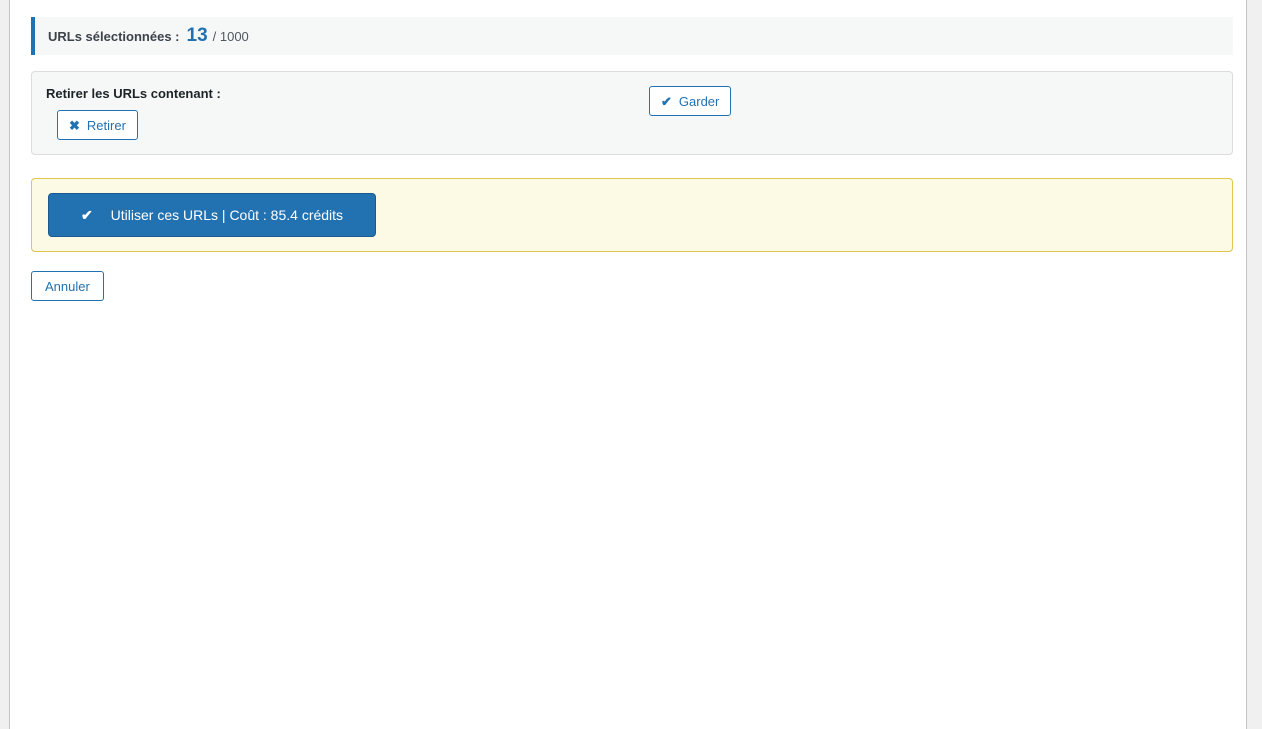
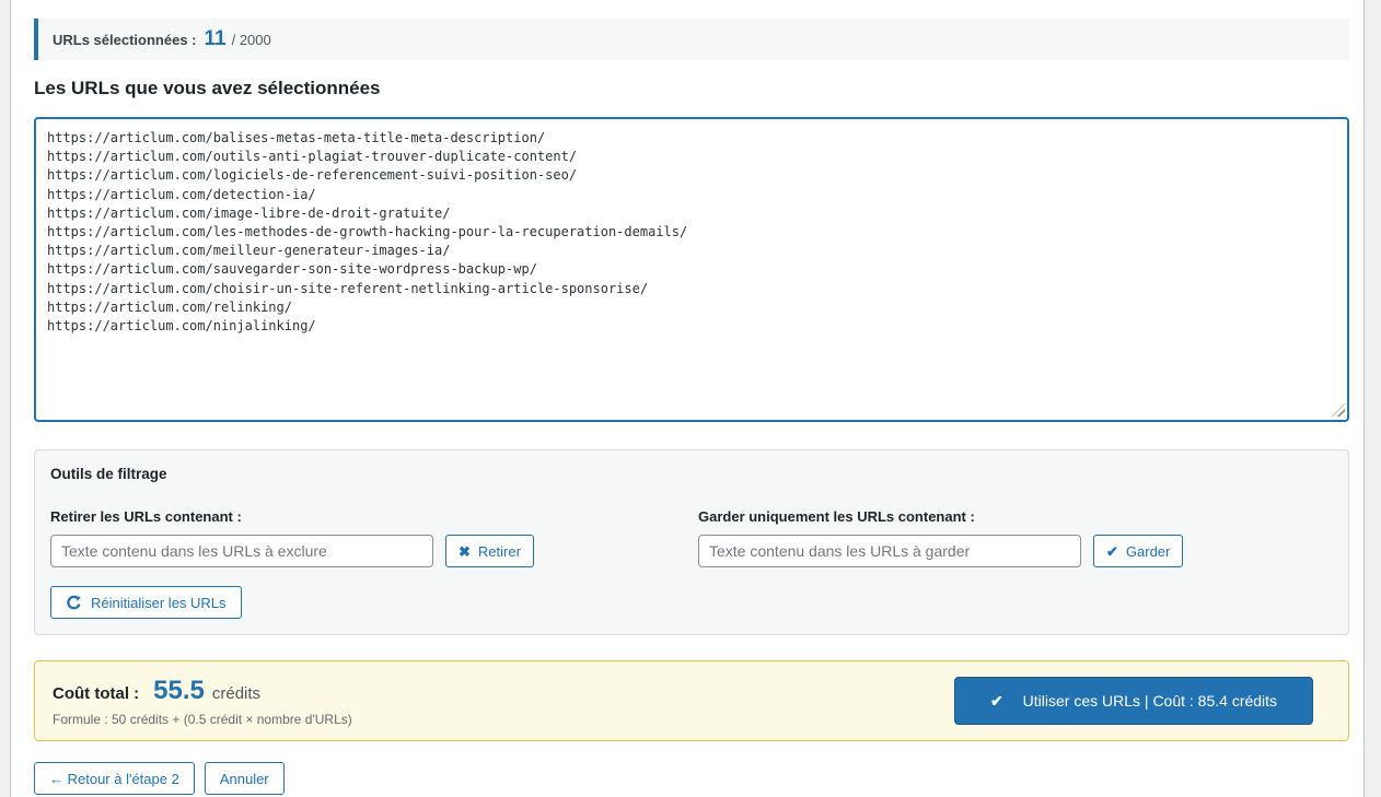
  URLs sélectionnées :
- 13
+ 11
- / 1000
+ / 2000
+ Les URLs que vous avez sélectionnées
+ https://articlum.com/balises-metas-meta-title-meta-description/
+ https://articlum.com/outils-anti-plagiat-trouver-duplicate-content/
+ https://articlum.com/logiciels-de-referencement-suivi-position-seo/
+ https://articlum.com/detection-ia/
+ https://articlum.com/image-libre-de-droit-gratuite/
+ https://articlum.com/les-methodes-de-growth-hacking-pour-la-recuperation-demails/
+ https://articlum.com/meilleur-generateur-images-ia/
+ https://articlum.com/sauvegarder-son-site-wordpress-backup-wp/
+ https://articlum.com/choisir-un-site-referent-netlinking-article-sponsorise/
+ https://articlum.com/relinking/
+ https://articlum.com/ninjalinking/
+ Outils de filtrage
  Retirer les URLs contenant :
+ Texte contenu dans les URLs à exclure
  ✖
  Retirer
+ Garder uniquement les URLs contenant :
+ Texte contenu dans les URLs à garder
  ✔
  Garder
+ Réinitialiser les URLs
+ Coût total :
+ 55.5
+ crédits
+ Formule : 50 crédits + (0.5 crédit × nombre d'URLs)
  ✔
  Utiliser ces URLs | Coût : 85.4 crédits
+ ← Retour à l'étape 2
  Annuler
